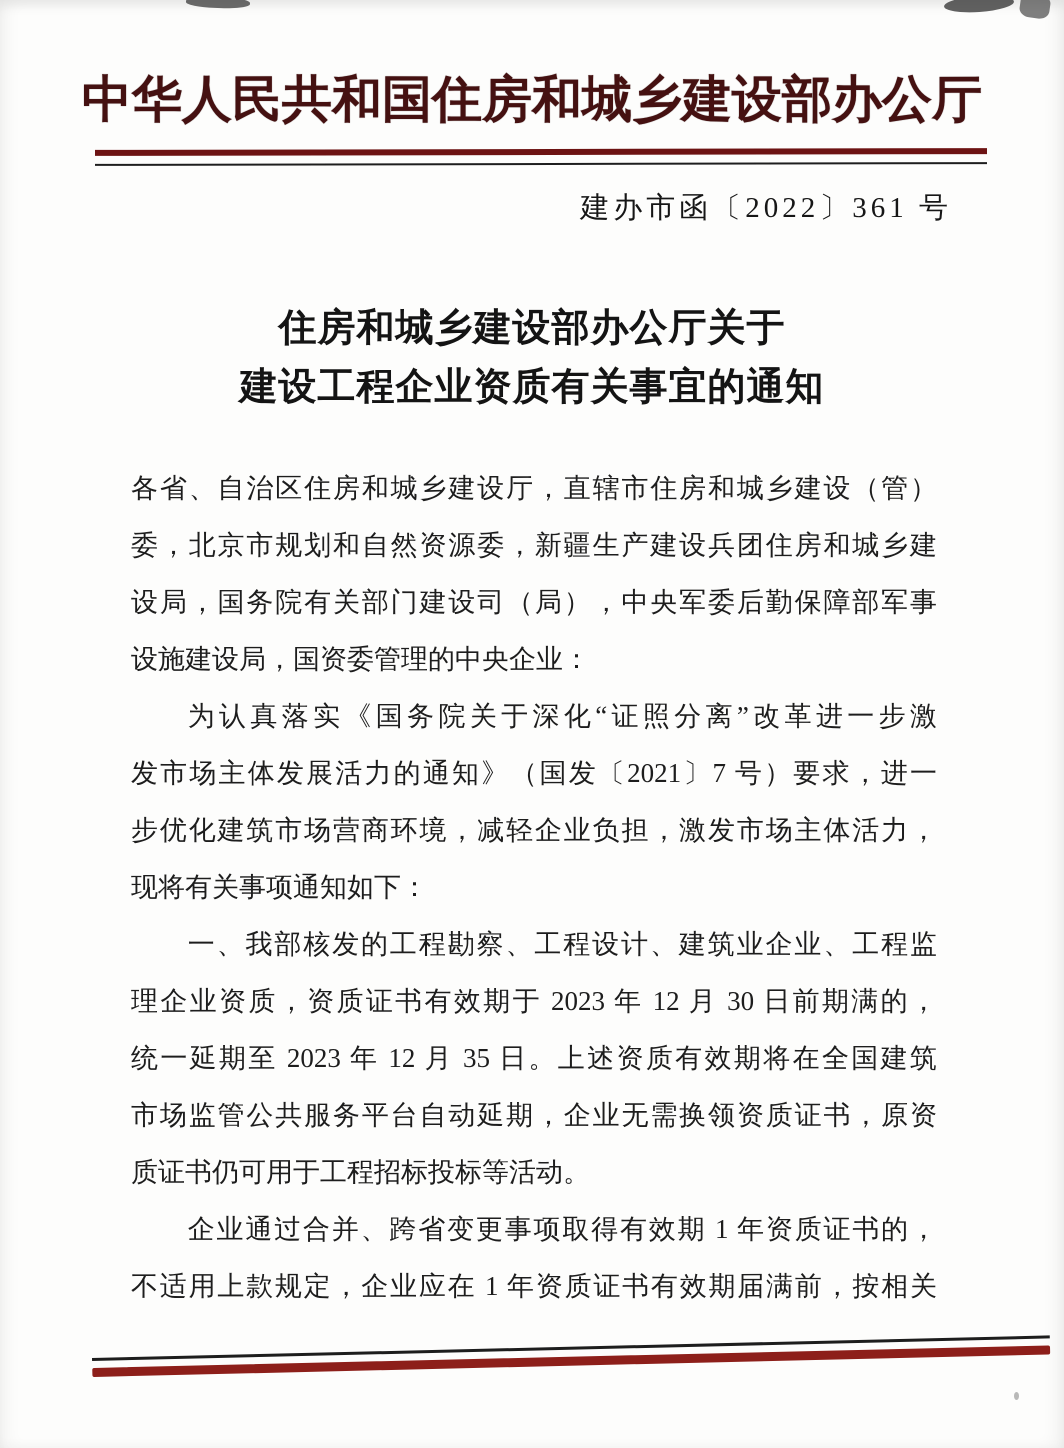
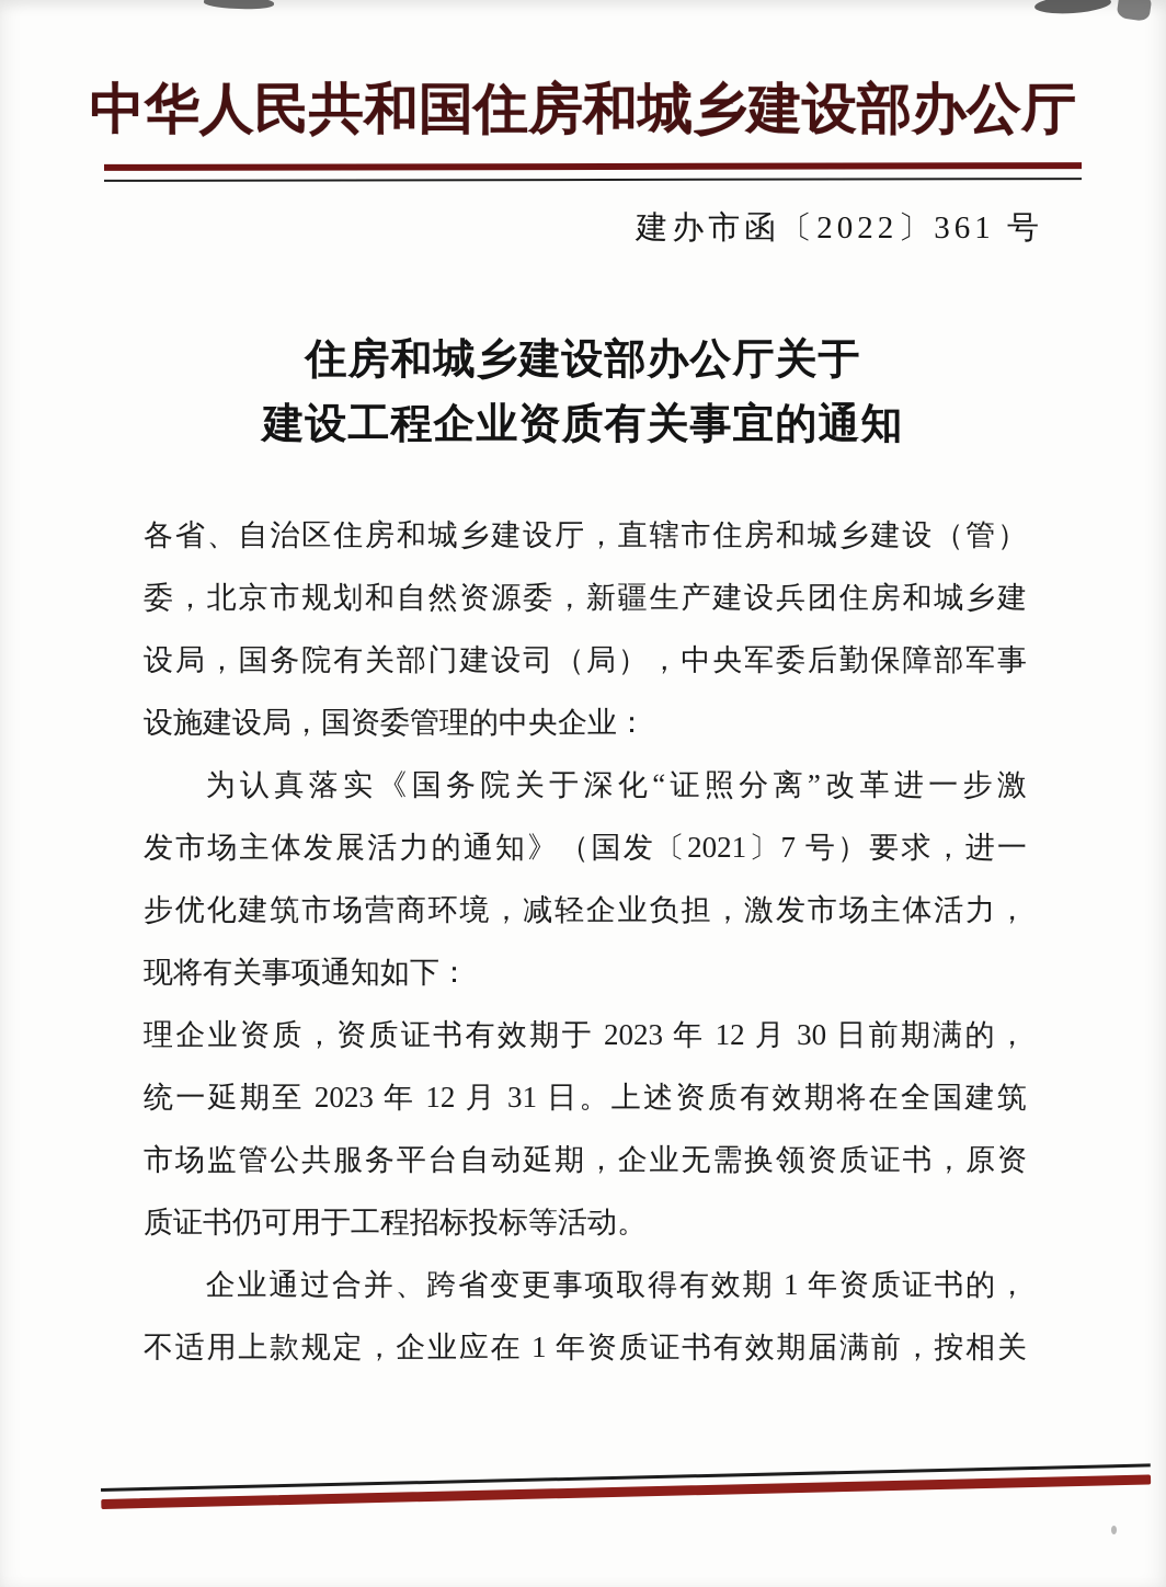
  中华人民共和国住房和城乡建设部办公厅
  建办市函〔2022〕361 号
  住房和城乡建设部办公厅关于
  建设工程企业资质有关事宜的通知
  各省、自治区住房和城乡建设厅，直辖市住房和城乡建设（管）
  委，北京市规划和自然资源委，新疆生产建设兵团住房和城乡建
  设局，国务院有关部门建设司（局），中央军委后勤保障部军事
  设施建设局，国资委管理的中央企业：
  为认真落实《国务院关于深化“证照分离”改革进一步激
  发市场主体发展活力的通知》（国发〔2021〕7 号）要求，进一
  步优化建筑市场营商环境，减轻企业负担，激发市场主体活力，
  现将有关事项通知如下：
- 一、我部核发的工程勘察、工程设计、建筑业企业、工程监
  理企业资质，资质证书有效期于 2023 年 12 月 30 日前期满的，
- 统一延期至 2023 年 12 月 35 日。上述资质有效期将在全国建筑
+ 统一延期至 2023 年 12 月 31 日。上述资质有效期将在全国建筑
  市场监管公共服务平台自动延期，企业无需换领资质证书，原资
  质证书仍可用于工程招标投标等活动。
  企业通过合并、跨省变更事项取得有效期 1 年资质证书的，
  不适用上款规定，企业应在 1 年资质证书有效期届满前，按相关
